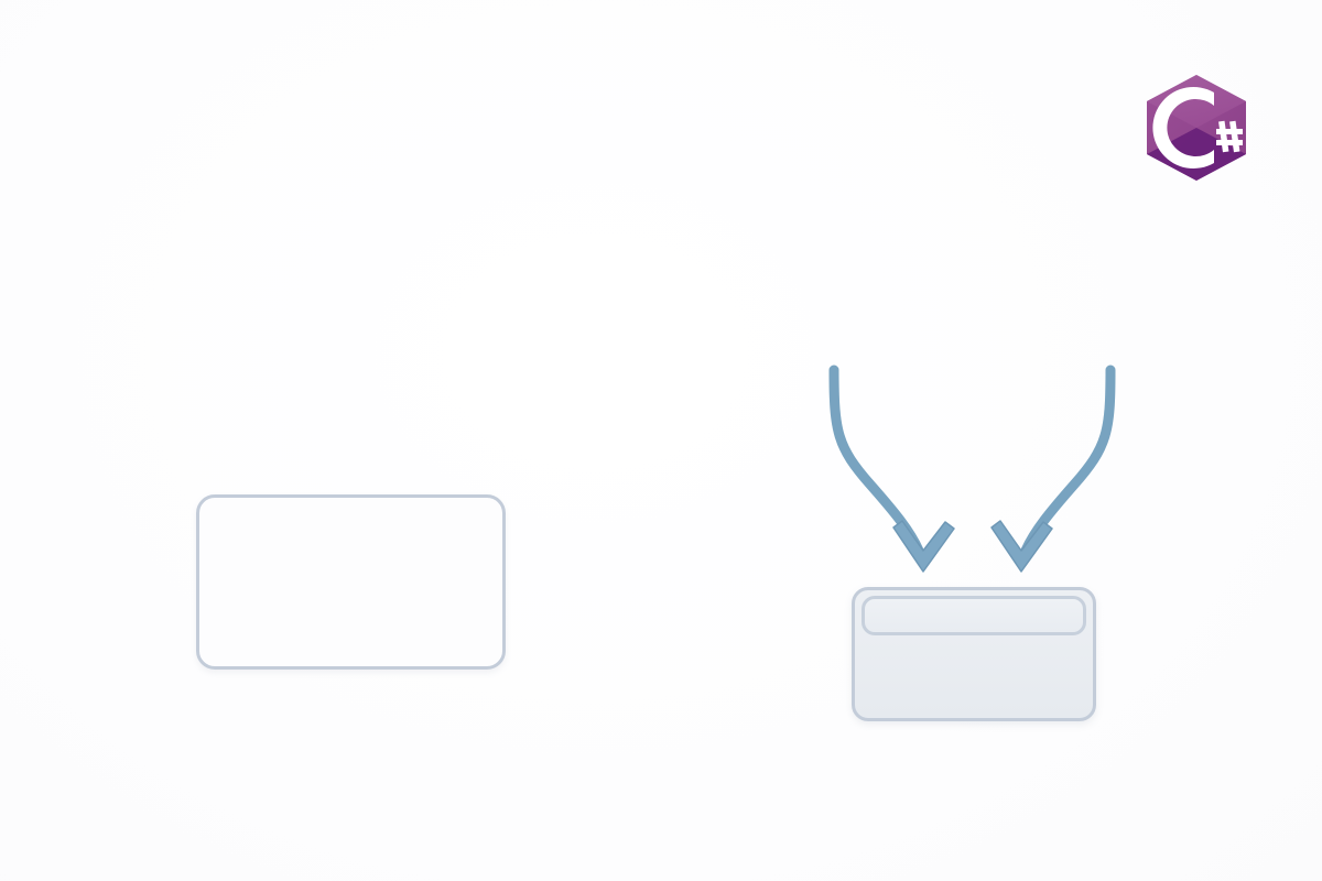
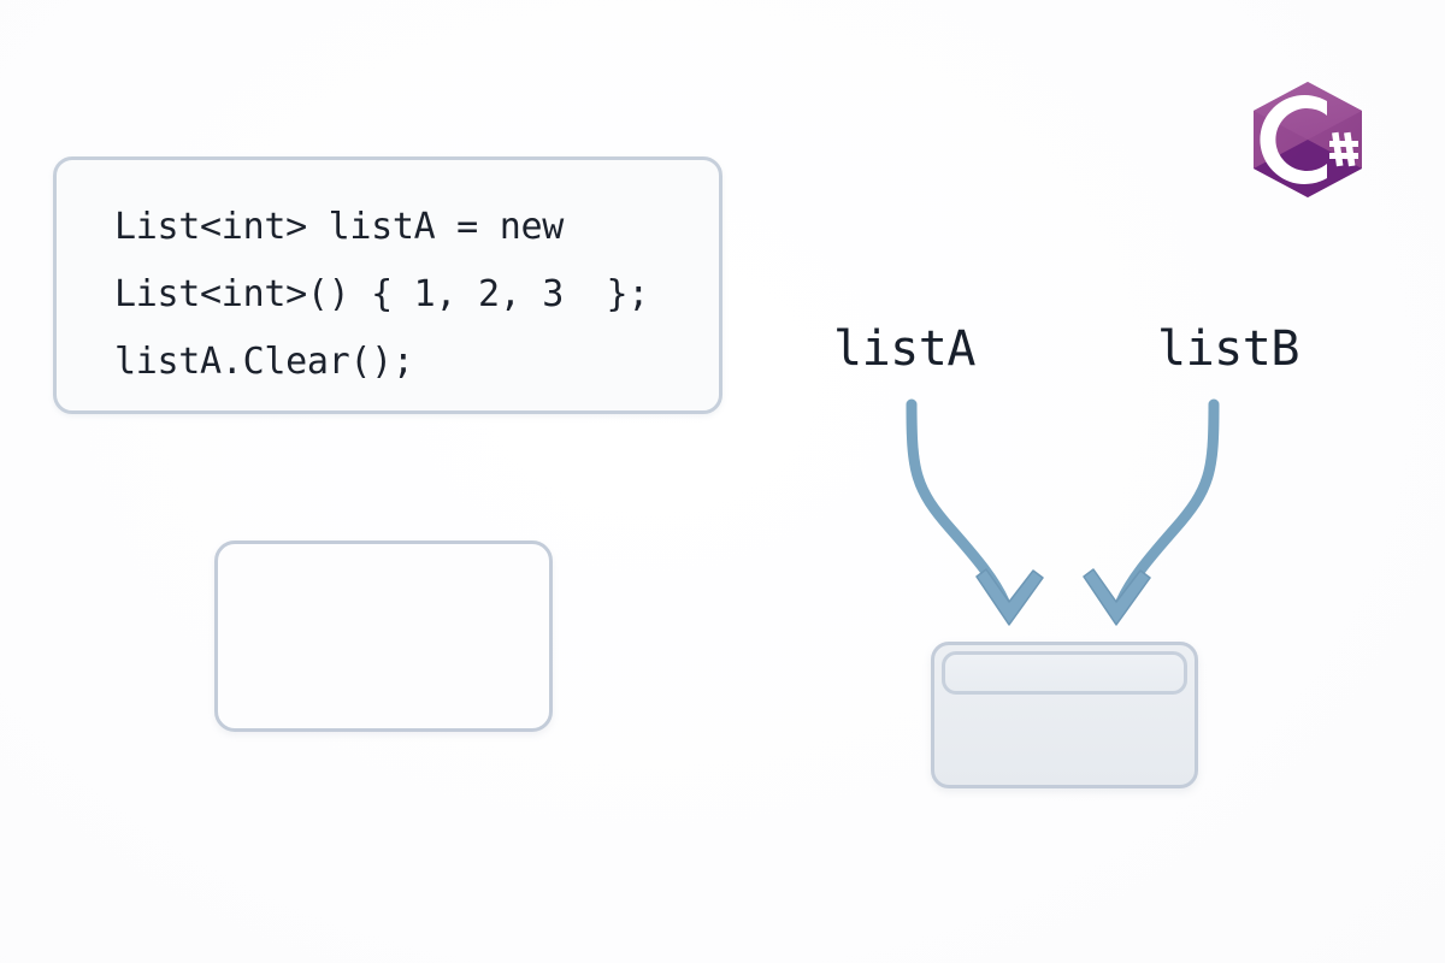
+ List<int> listA = new
+ List<int>() { 1, 2, 3 };
+ listA.Clear();
+ listA
+ listB
